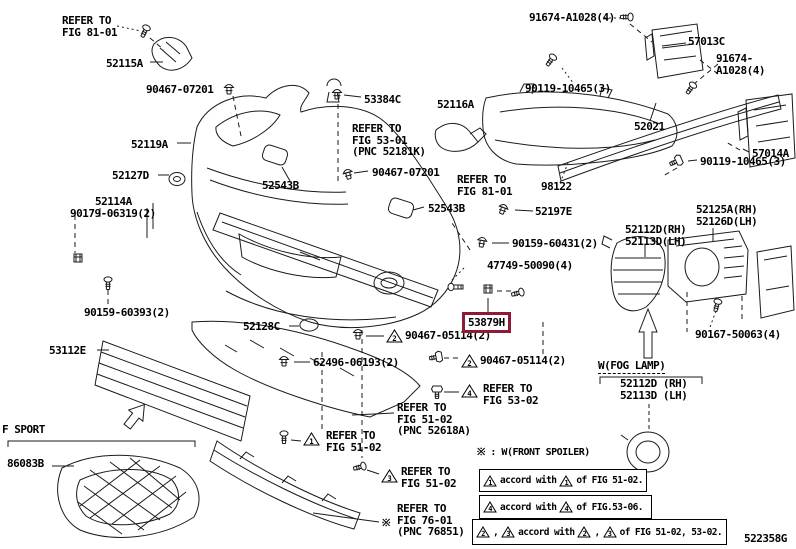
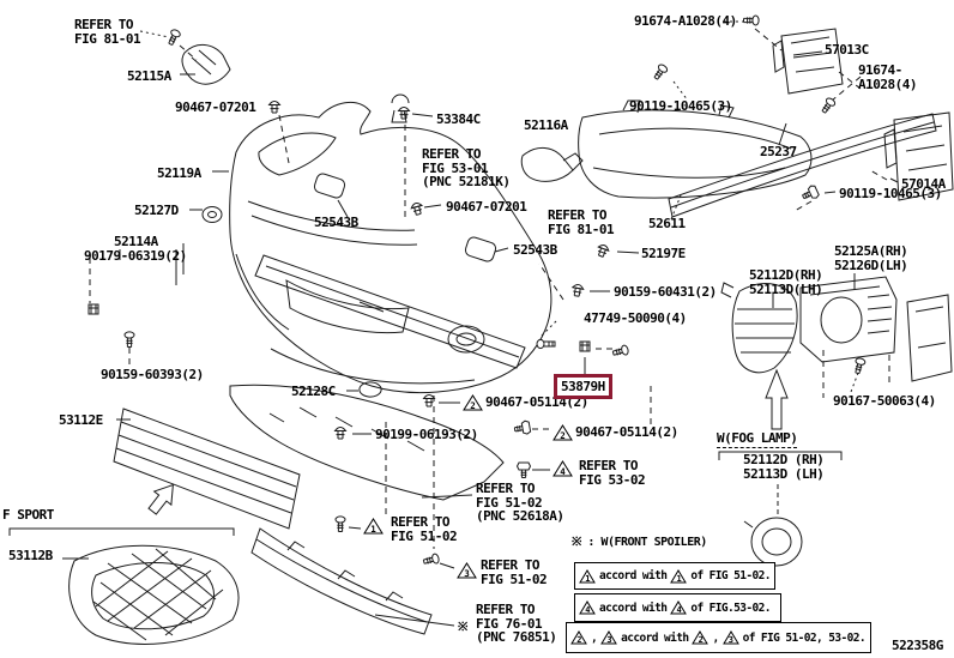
  REFER TO
  FIG 81-01
  52115A
  90467-07201
  52119A
  52127D
  52114A
  90179-06319(2)
  90159-60393(2)
  53112E
- 86083B
+ 53112B
  53384C
  52116A
  REFER TO
  FIG 53-01
  (PNC 52181K)
  90467-07201
  52543B
  REFER TO
  FIG 81-01
  52543B
- 98122
+ 52611
  52197E
  90159-60431(2)
  47749-50090(4)
  52128C
- 62496-06193(2)
+ 90199-06193(2)
  90467-05114(2)
  90467-05114(2)
  REFER TO
  FIG 53-02
  REFER TO
  FIG 51-02
  (PNC 52618A)
  REFER TO
  FIG 51-02
  REFER TO
  FIG 51-02
  REFER TO
  FIG 76-01
  (PNC 76851)
  91674-A1028(4)
  57013C
  91674-A1028(4)
  90119-10465(3)
- 52021
+ 25237
  57014A
  90119-10465(3)
  52125A(RH)
  52126D(LH)
  52112D(RH)
  52113D(LH)
  90167-50063(4)
  W(FOG LAMP)
  52112D (RH)
  52113D (LH)
  F SPORT
  53879H
  2
  2
  4
  1
  3
  ※
  ※ : W(FRONT SPOILER)
  1
  accord with
  1
  of FIG 51-02.
  4
  accord with
  4
- of FIG.53-06.
+ of FIG.53-02.
  2
  ,
  3
  accord with
  2
  ,
  3
  of FIG 51-02, 53-02.
  522358G
